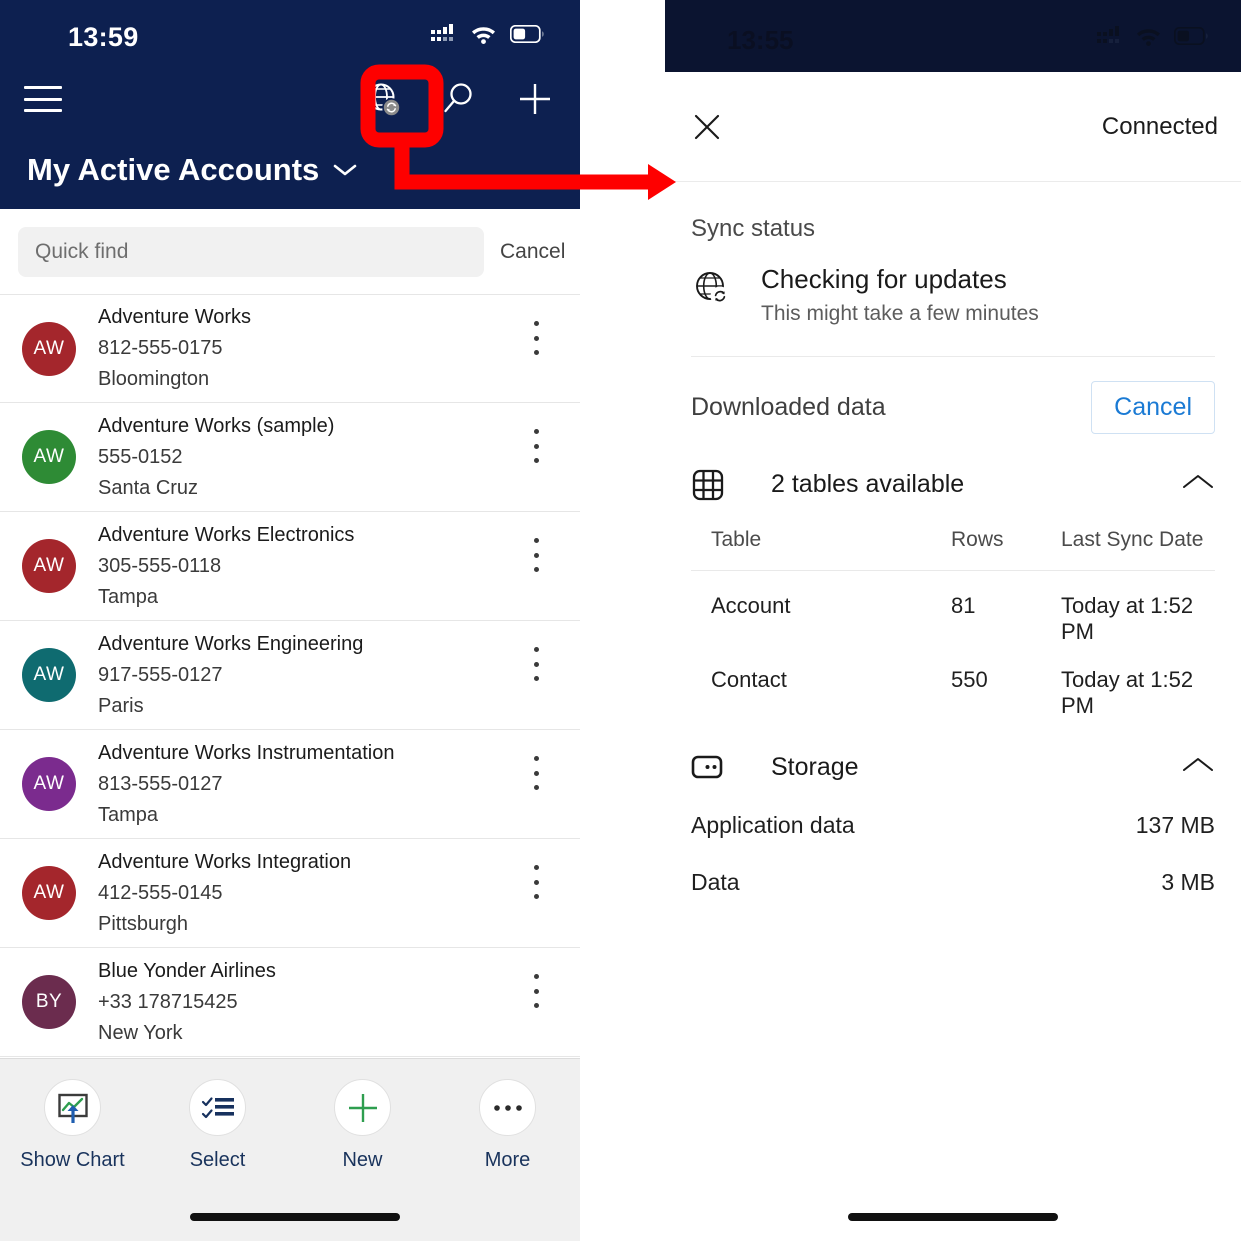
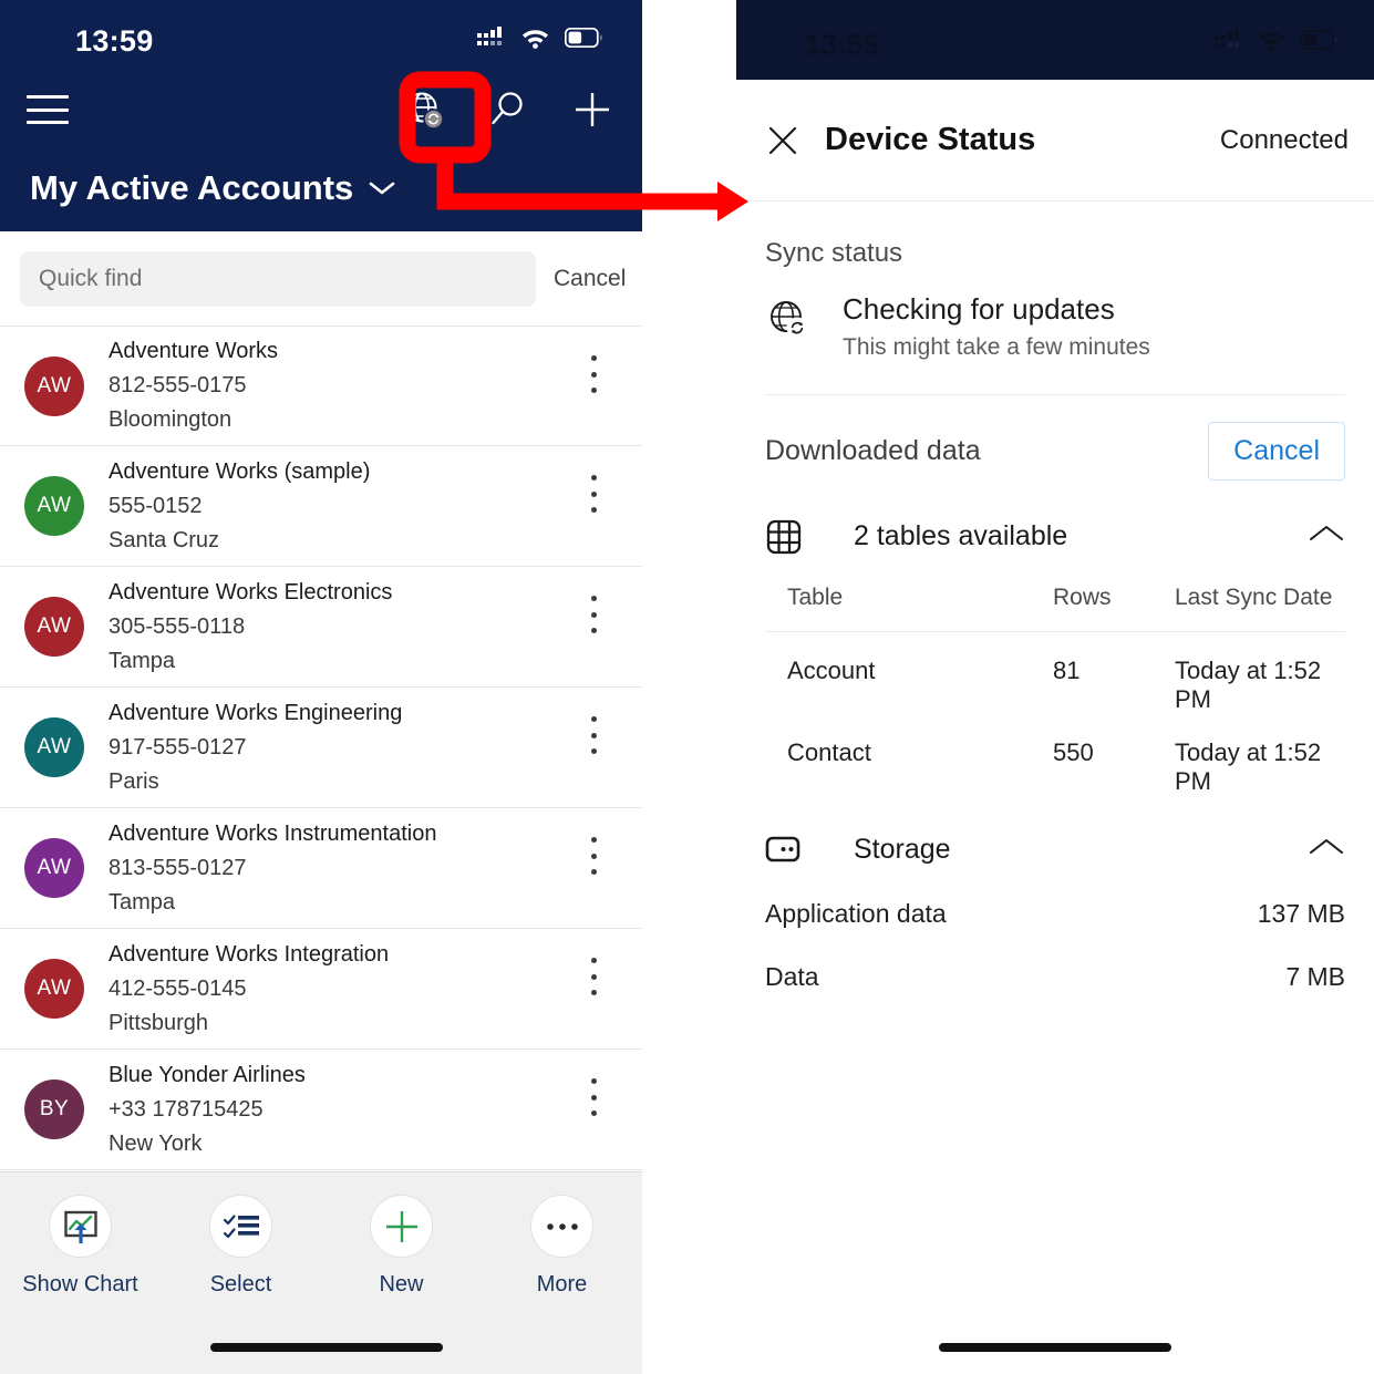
  13:59
  My Active Accounts
  Quick find
  Cancel
  AW
  Adventure Works
  812-555-0175
  Bloomington
  AW
  Adventure Works (sample)
  555-0152
  Santa Cruz
  AW
  Adventure Works Electronics
  305-555-0118
  Tampa
  AW
  Adventure Works Engineering
  917-555-0127
  Paris
  AW
  Adventure Works Instrumentation
  813-555-0127
  Tampa
  AW
  Adventure Works Integration
  412-555-0145
  Pittsburgh
  BY
  Blue Yonder Airlines
  +33 178715425
  New York
  Show Chart
  Select
  New
  More
+ Device Status
  Connected
  Sync status
  Checking for updates
  This might take a few minutes
  Downloaded data
  Cancel
  2 tables available
  Table
  Rows
  Last Sync Date
  Account
  81
  Today at 1:52 PM
  Contact
  550
  Today at 1:52 PM
  Storage
  Application data
  137 MB
  Data
- 3 MB
+ 7 MB
